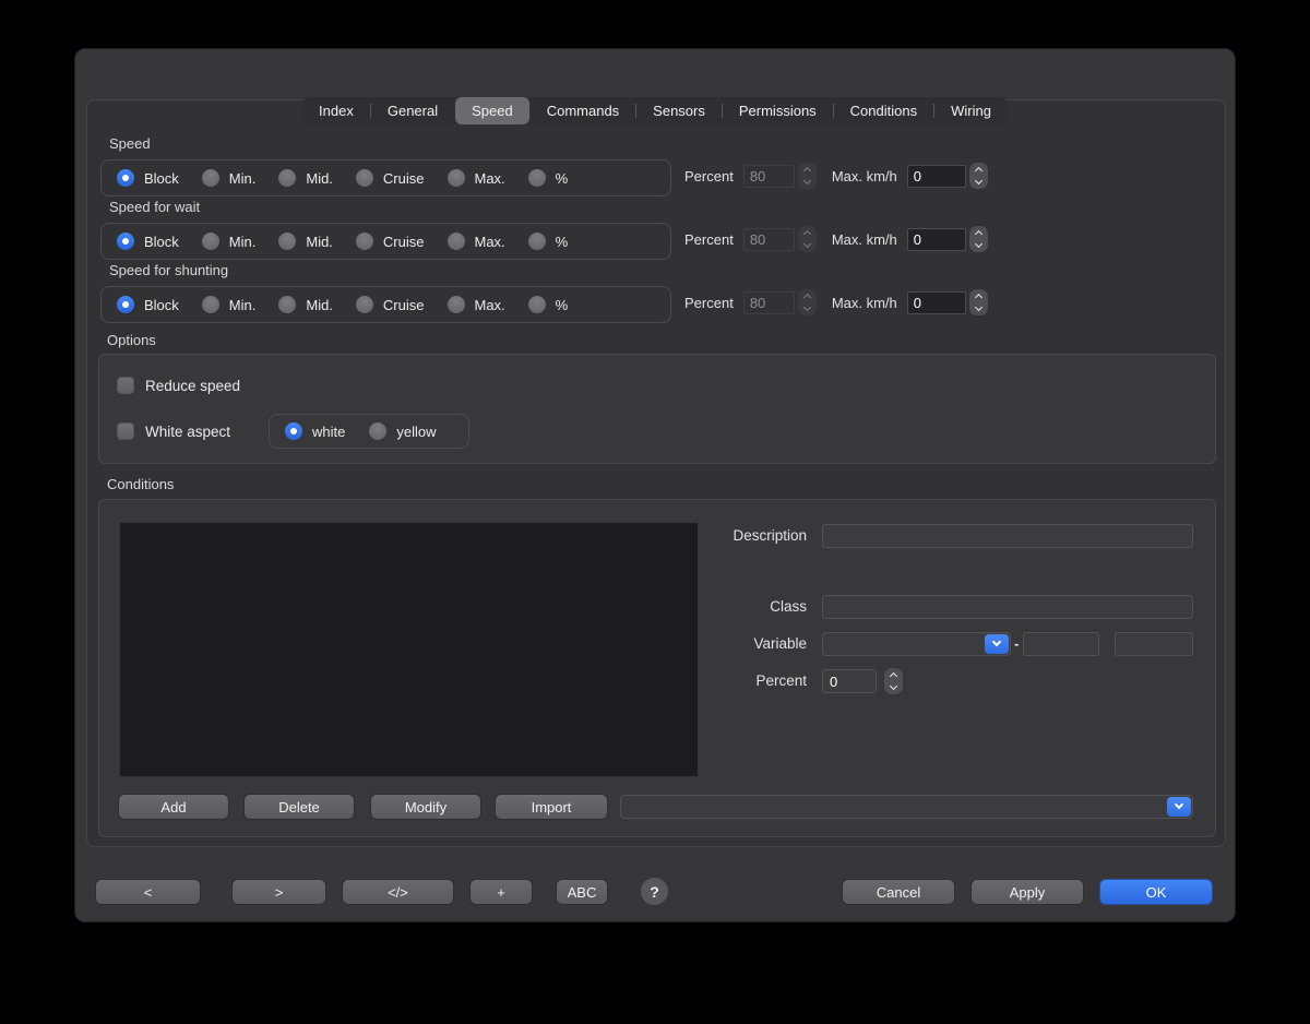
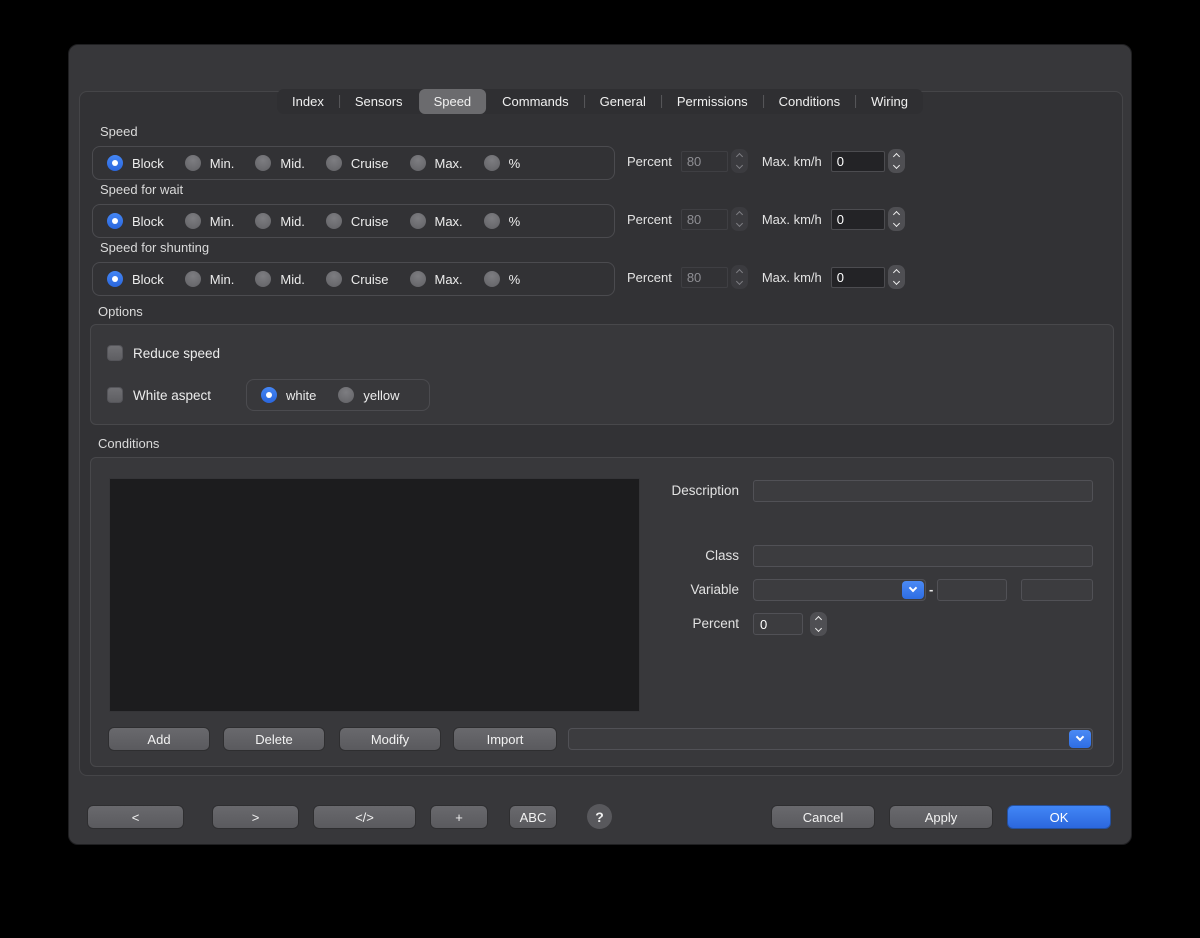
  Index
- General
+ Sensors
  Speed
  Commands
- Sensors
+ General
  Permissions
  Conditions
  Wiring
  Speed
  Block
  Min.
  Mid.
  Cruise
  Max.
  %
  Percent
  80
  Max. km/h
  0
  Speed for wait
  Block
  Min.
  Mid.
  Cruise
  Max.
  %
  Percent
  80
  Max. km/h
  0
  Speed for shunting
  Block
  Min.
  Mid.
  Cruise
  Max.
  %
  Percent
  80
  Max. km/h
  0
  Options
  Reduce speed
  White aspect
  white
  yellow
  Conditions
  Description
  Class
  Variable
  -
  Percent
  0
  Add
  Delete
  Modify
  Import
  <
  >
  </>
  +
  ABC
  ?
  Cancel
  Apply
  OK
